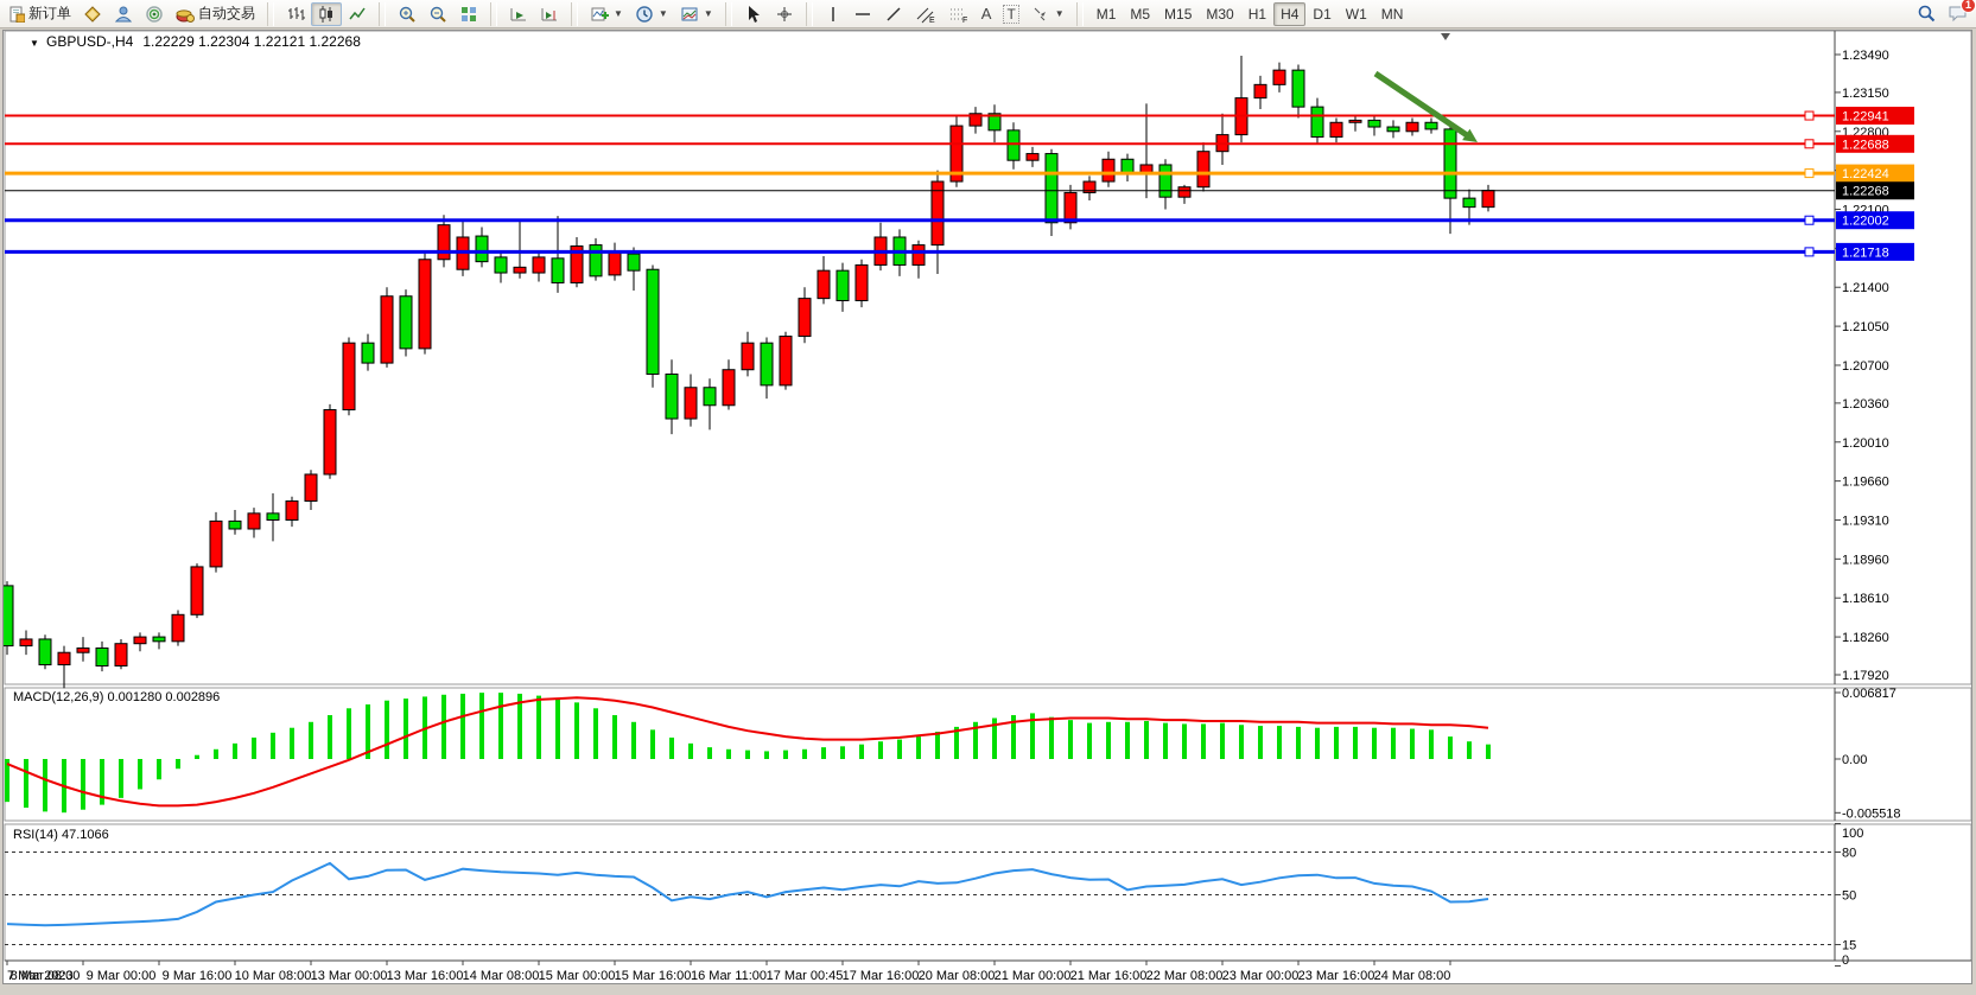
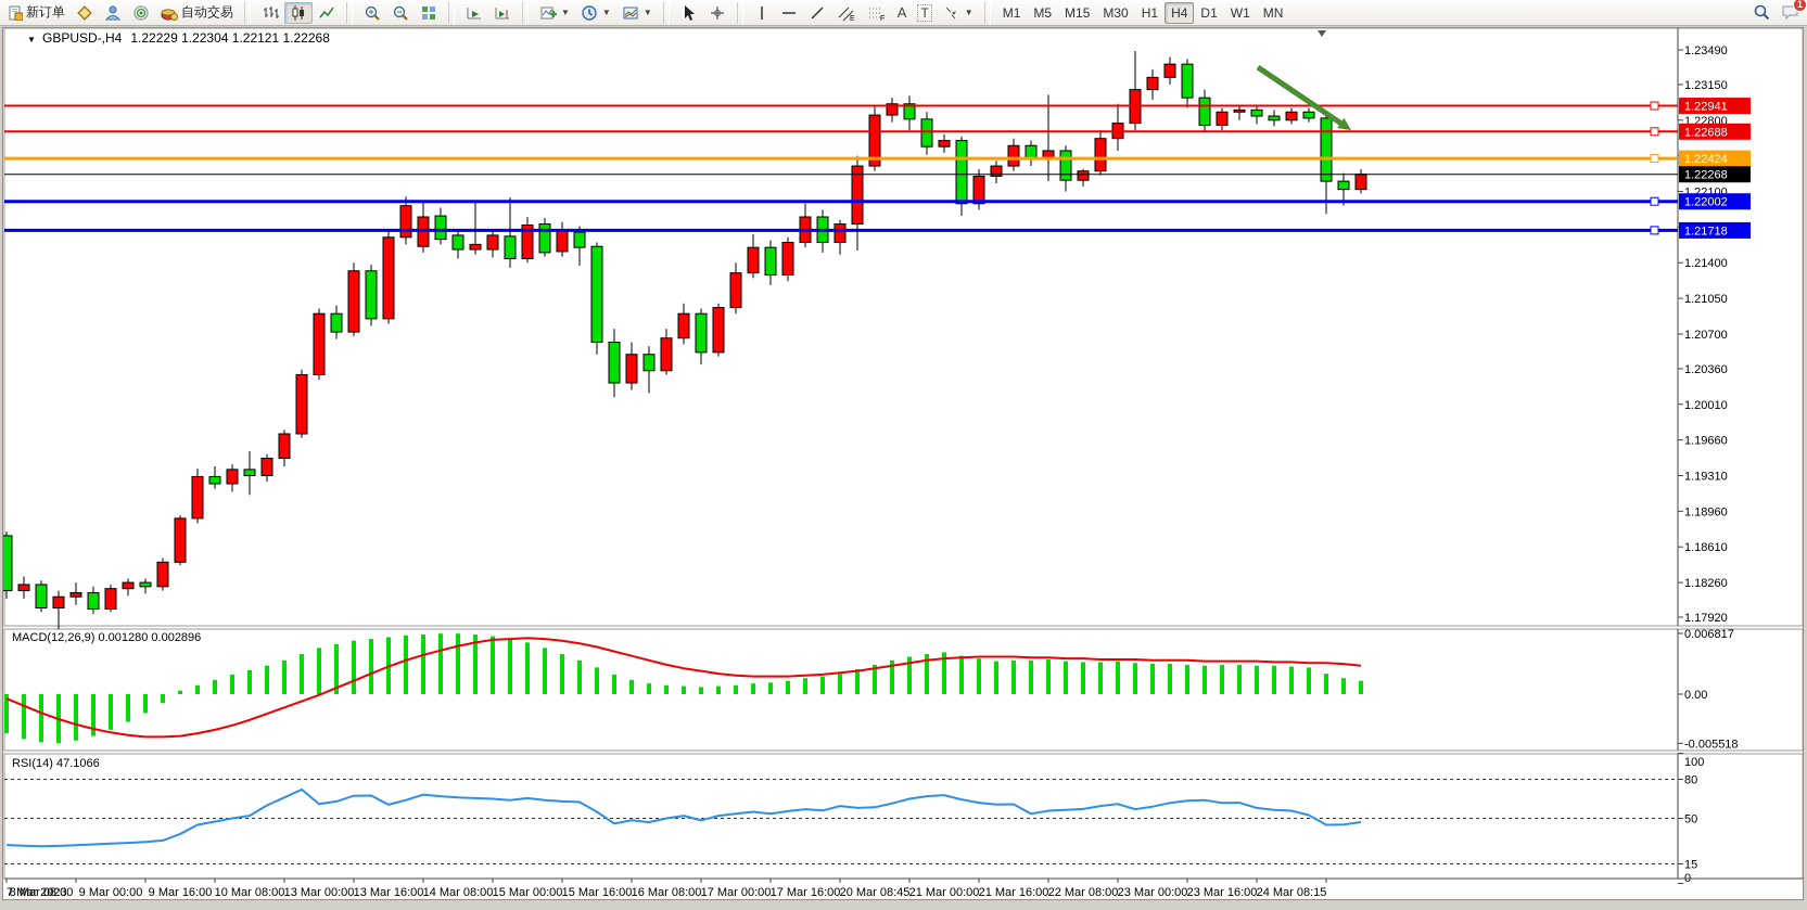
  新订单
  自动交易
  ▼
  ▼
  ▼
  A
  T
  ▼
  M1
  M5
  M15
  M30
  H1
  H4
  D1
  W1
  MN
  1
  1.23490
  1.23150
  1.22800
  1.22100
  1.21400
  1.21050
  1.20700
  1.20360
  1.20010
  1.19660
  1.19310
  1.18960
  1.18610
  1.18260
  1.17920
  100
  80
  50
  15
  0.006817
  0.00
  -0.005518
  1.22941
  1.22688
  1.22424
  1.22268
  1.22002
  1.21718
  7 Mar 2023
  8 Mar 08:00
  9 Mar 00:00
  9 Mar 16:00
  10 Mar 08:00
  13 Mar 00:00
  13 Mar 16:00
  14 Mar 08:00
  15 Mar 00:00
  15 Mar 16:00
- 16 Mar 11:00
+ 16 Mar 08:00
- 17 Mar 00:45
+ 17 Mar 00:00
  17 Mar 16:00
- 20 Mar 08:00
+ 20 Mar 08:45
  21 Mar 00:00
  21 Mar 16:00
  22 Mar 08:00
  23 Mar 00:00
  23 Mar 16:00
- 24 Mar 08:00
+ 24 Mar 08:15
  ▼
  GBPUSD-,H4 1.22229 1.22304 1.22121 1.22268
  MACD(12,26,9) 0.001280 0.002896
  RSI(14) 47.1066
